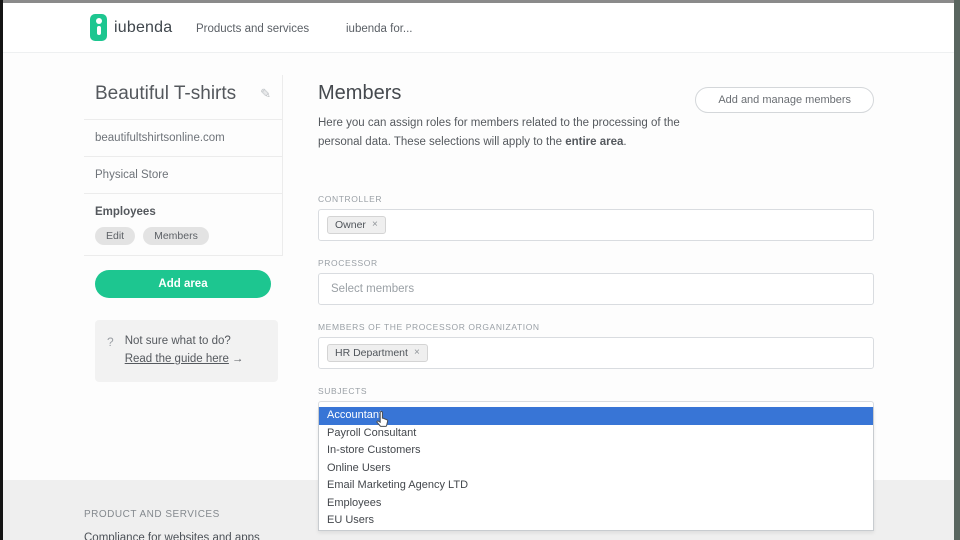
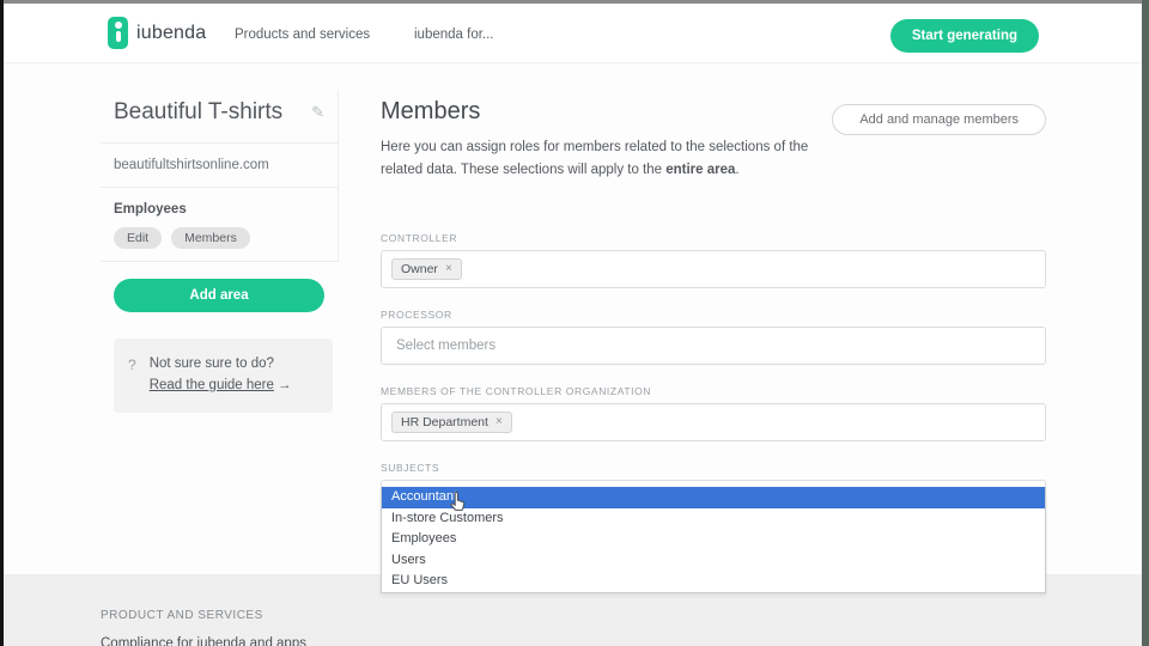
  iubenda
  Products and services
  iubenda for...
+ Start generating
  Beautiful T-shirts
  ✎
  beautifultshirtsonline.com
- Physical Store
  Employees
  Edit
  Members
  Add area
  ?
- Not sure what to do?
+ Not sure sure to do?
  Read the guide here →
  Members
  Add and manage members
- Here you can assign roles for members related to the processing of the
+ Here you can assign roles for members related to the selections of the
- personal data. These selections will apply to the entire area.
+ related data. These selections will apply to the entire area.
  CONTROLLER
  Owner
  ×
  PROCESSOR
  Select members
- MEMBERS OF THE PROCESSOR ORGANIZATION
+ MEMBERS OF THE CONTROLLER ORGANIZATION
  HR Department
  ×
  SUBJECTS
  Accountan
- Payroll Consultant
  In-store Customers
- Online Users
- Email Marketing Agency LTD
  Employees
+ Users
  EU Users
  PRODUCT AND SERVICES
- Compliance for websites and apps
+ Compliance for iubenda and apps
